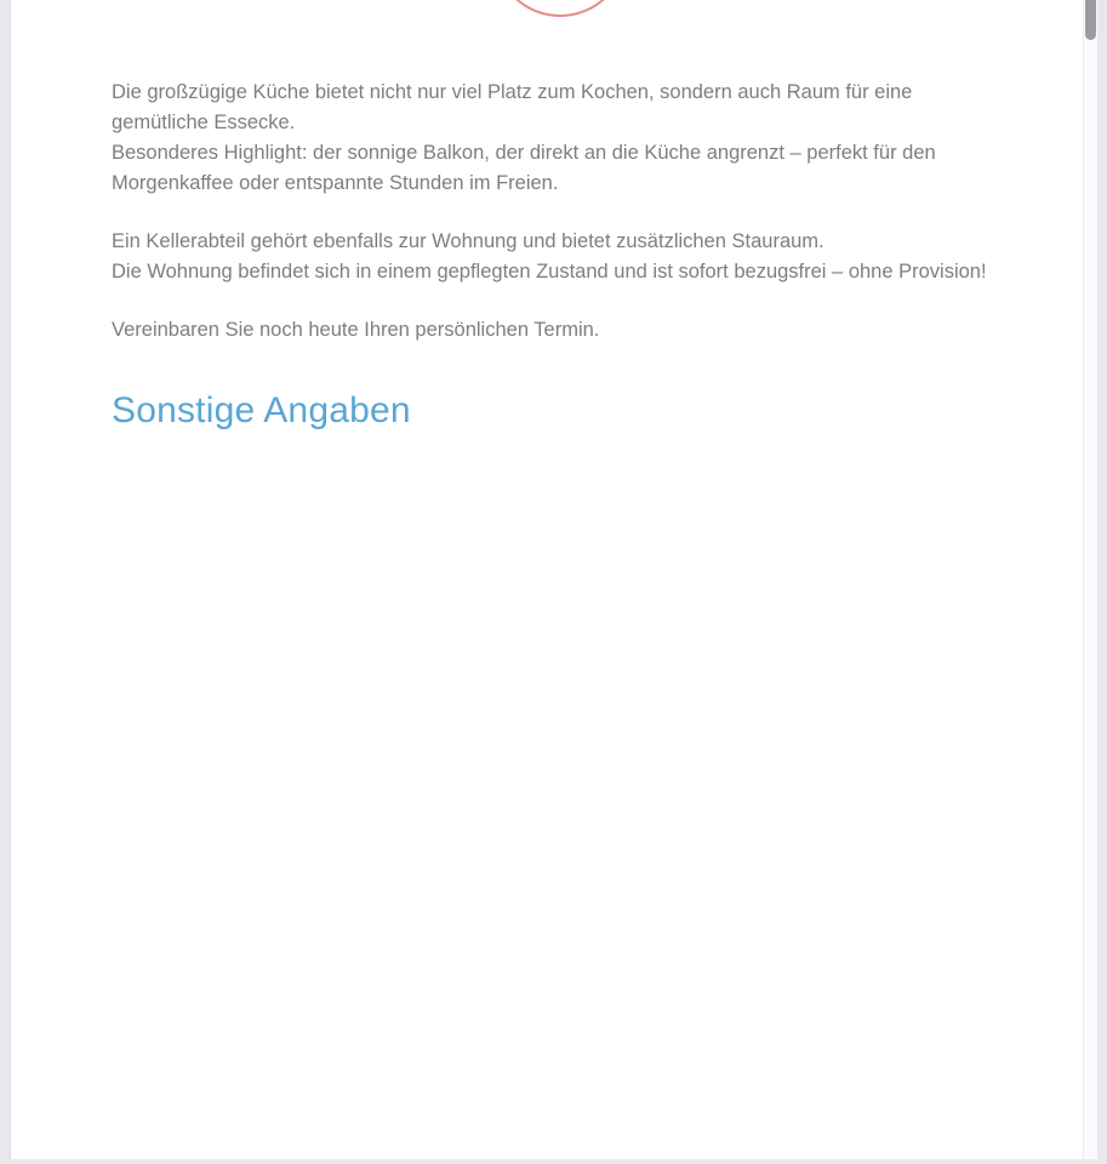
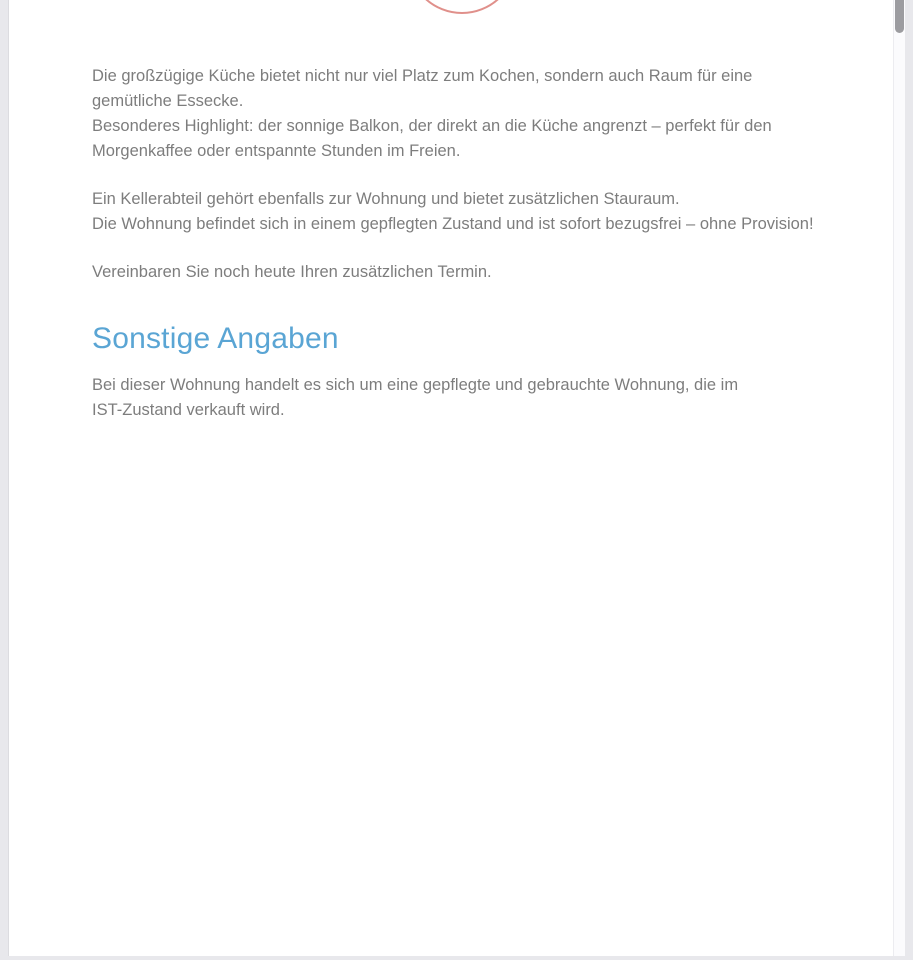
  Die großzügige Küche bietet nicht nur viel Platz zum Kochen, sondern auch Raum für eine
  gemütliche Essecke.
  Besonderes Highlight: der sonnige Balkon, der direkt an die Küche angrenzt – perfekt für den
  Morgenkaffee oder entspannte Stunden im Freien.
  Ein Kellerabteil gehört ebenfalls zur Wohnung und bietet zusätzlichen Stauraum.
  Die Wohnung befindet sich in einem gepflegten Zustand und ist sofort bezugsfrei – ohne Provision!
- Vereinbaren Sie noch heute Ihren persönlichen Termin.
+ Vereinbaren Sie noch heute Ihren zusätzlichen Termin.
  Sonstige Angaben
+ Bei dieser Wohnung handelt es sich um eine gepflegte und gebrauchte Wohnung, die im
+ IST-Zustand verkauft wird.
